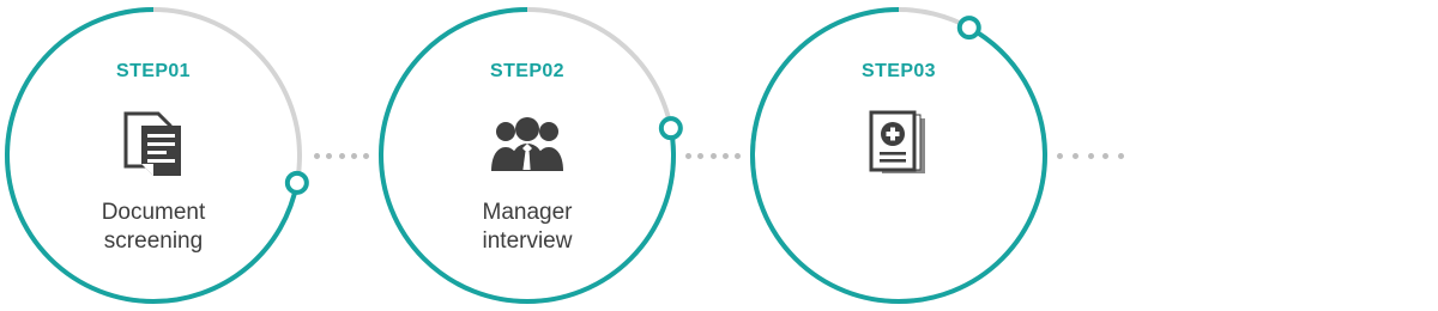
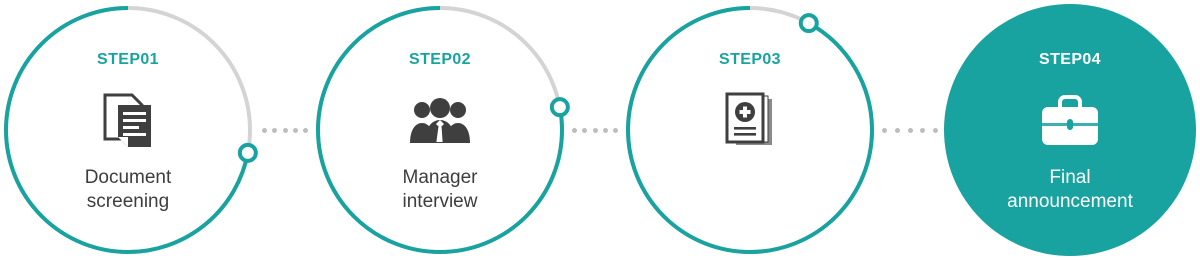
  STEP01
  Document
  screening
  STEP02
  Manager
  interview
  STEP03
+ STEP04
+ Final
+ announcement
